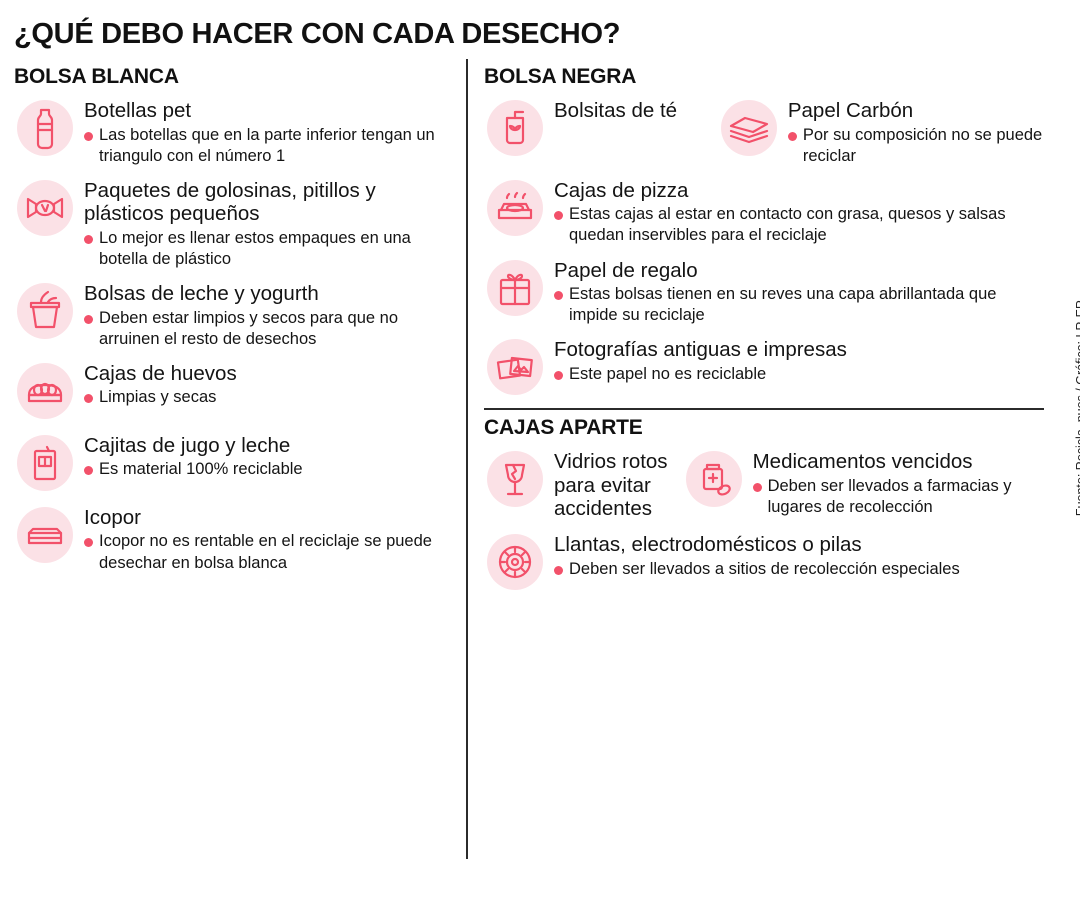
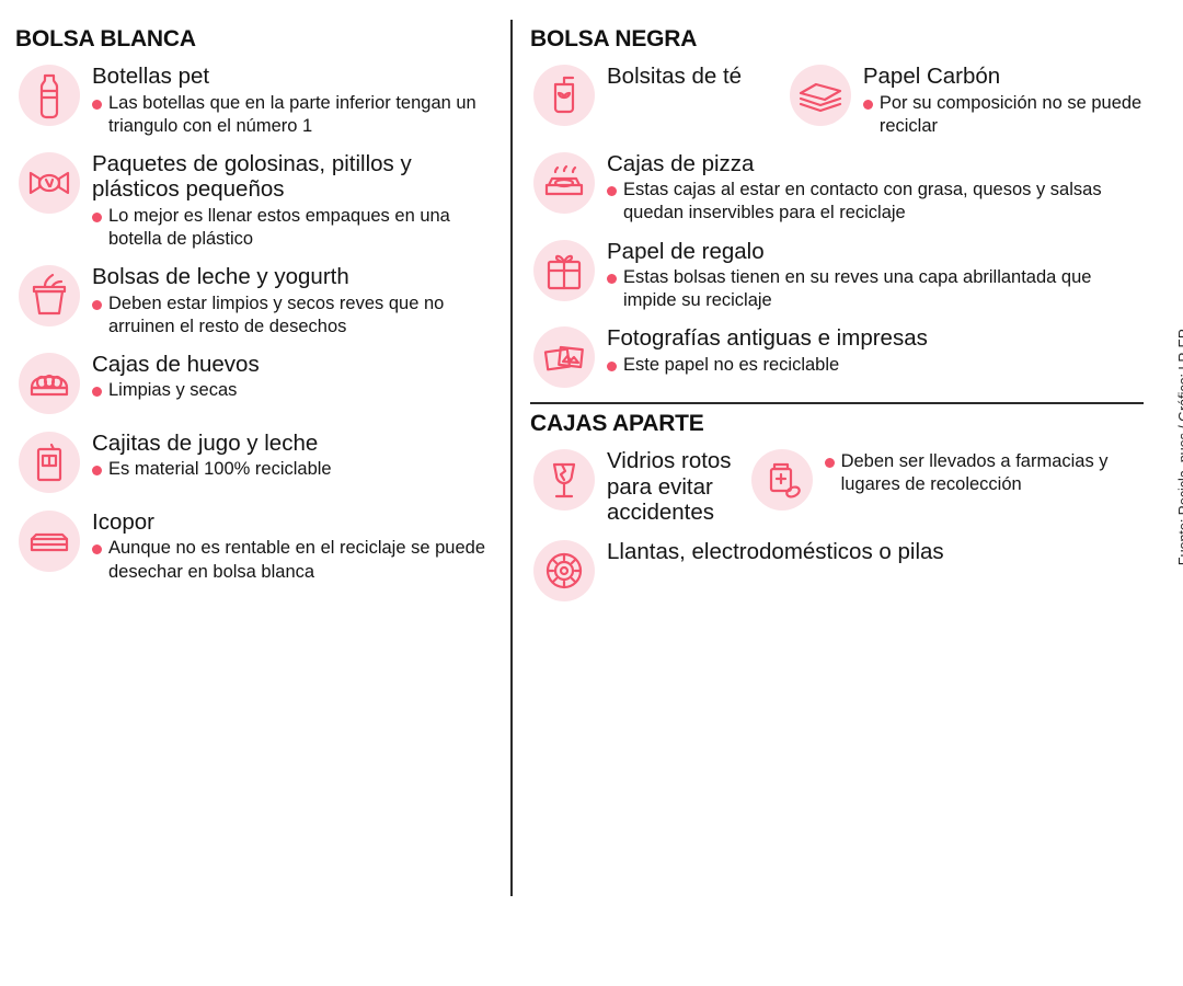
- ¿QUÉ DEBO HACER CON CADA DESECHO?
  BOLSA BLANCA
  Botellas pet
  Las botellas que en la parte inferior tengan un triangulo con el número 1
  Paquetes de golosinas, pitillos y plásticos pequeños
  Lo mejor es llenar estos empaques en una botella de plástico
  Bolsas de leche y yogurth
- Deben estar limpios y secos para que no arruinen el resto de desechos
+ Deben estar limpios y secos reves que no arruinen el resto de desechos
  Cajas de huevos
  Limpias y secas
  Cajitas de jugo y leche
  Es material 100% reciclable
  Icopor
- Icopor no es rentable en el reciclaje se puede desechar en bolsa blanca
+ Aunque no es rentable en el reciclaje se puede desechar en bolsa blanca
  BOLSA NEGRA
  Bolsitas de té
  Papel Carbón
  Por su composición no se puede reciclar
  Cajas de pizza
  Estas cajas al estar en contacto con grasa, quesos y salsas quedan inservibles para el reciclaje
  Papel de regalo
  Estas bolsas tienen en su reves una capa abrillantada que impide su reciclaje
  Fotografías antiguas e impresas
  Este papel no es reciclable
  CAJAS APARTE
  Vidrios rotos para evitar accidentes
- Medicamentos vencidos
  Deben ser llevados a farmacias y lugares de recolección
  Llantas, electrodomésticos o pilas
- Deben ser llevados a sitios de recolección especiales
